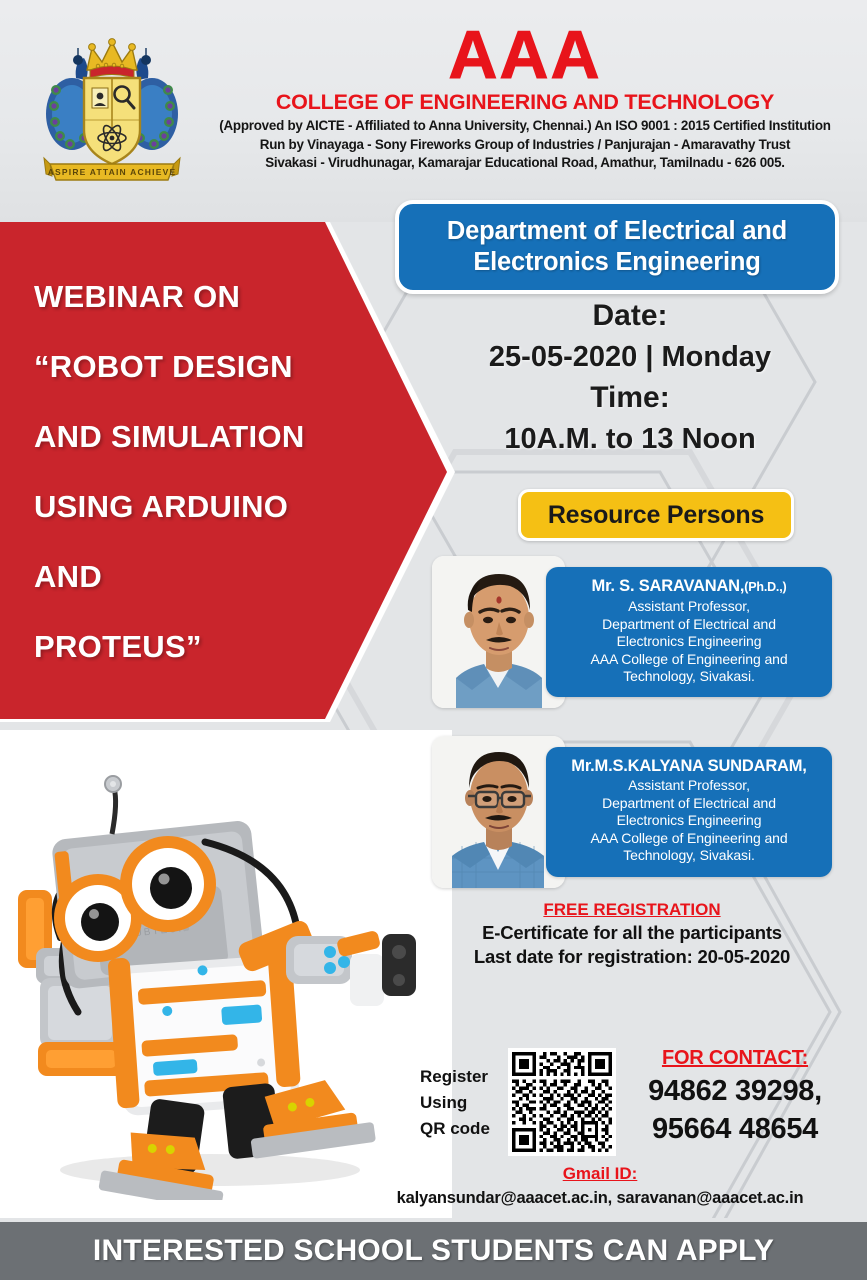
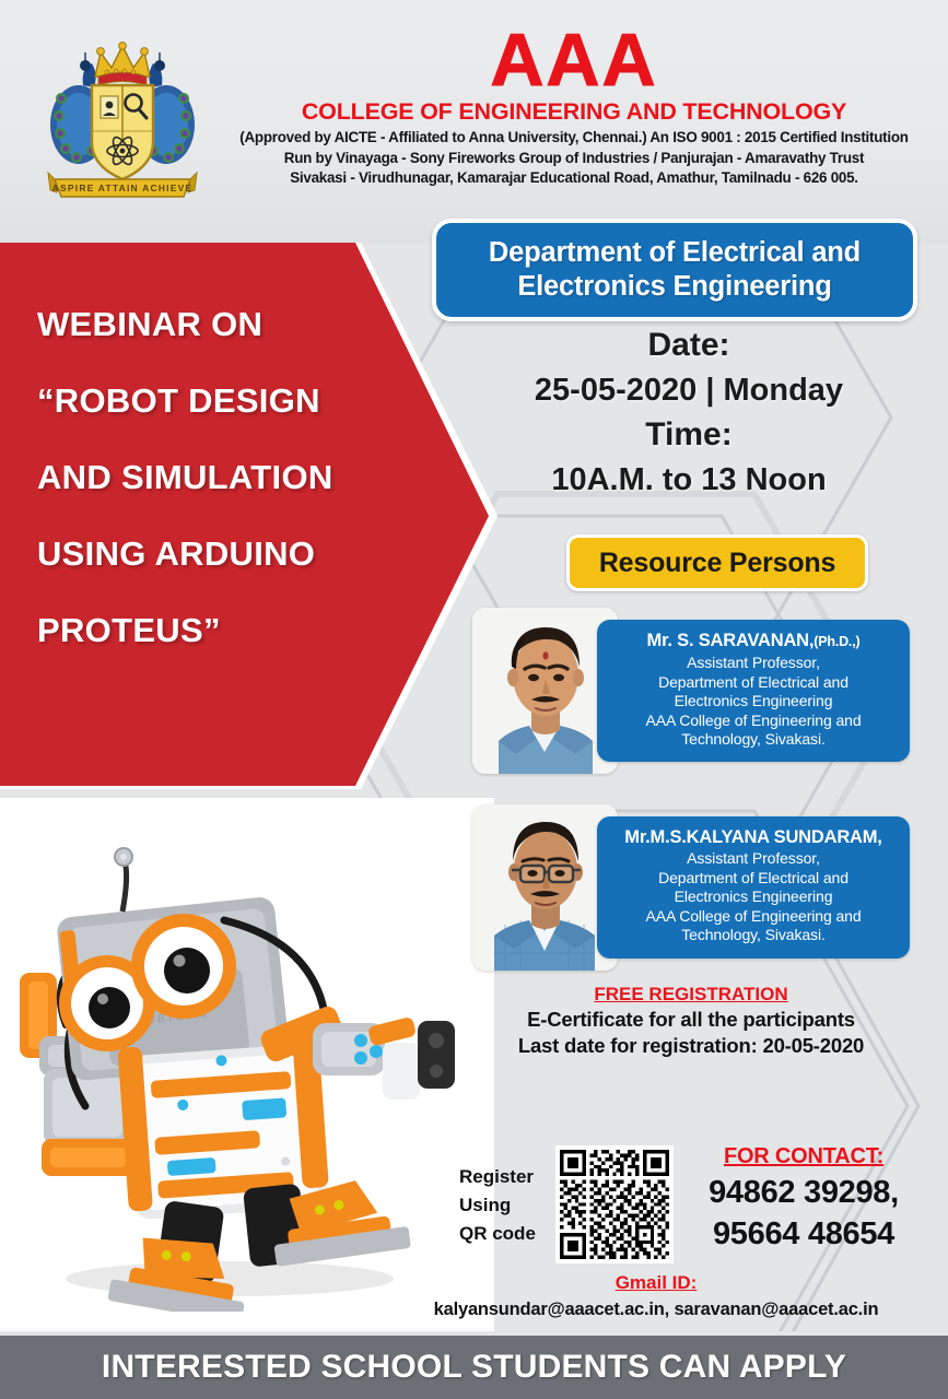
  ASPIRE ATTAIN ACHIEVE
  AAA
  COLLEGE OF ENGINEERING AND TECHNOLOGY
  (Approved by AICTE - Affiliated to Anna University, Chennai.) An ISO 9001 : 2015 Certified Institution
  Run by Vinayaga - Sony Fireworks Group of Industries / Panjurajan - Amaravathy Trust
  Sivakasi - Virudhunagar, Kamarajar Educational Road, Amathur, Tamilnadu - 626 005.
  WEBINAR ON
  “ROBOT DESIGN
  AND SIMULATION
  USING ARDUINO
- AND
  PROTEUS”
  Department of Electrical and Electronics Engineering
  Date:
  25-05-2020 | Monday
  Time:
  10A.M. to 13 Noon
  Resource Persons
  Mr. S. SARAVANAN,(Ph.D.,)
  Assistant Professor,
  Department of Electrical and
  Electronics Engineering
  AAA College of Engineering and
  Technology, Sivakasi.
  Mr.M.S.KALYANA SUNDARAM,
  Assistant Professor,
  Department of Electrical and
  Electronics Engineering
  AAA College of Engineering and
  Technology, Sivakasi.
  FREE REGISTRATION
  E-Certificate for all the participants
  Last date for registration: 20-05-2020
  Register
  Using
  QR code
  FOR CONTACT:
  94862 39298,
  95664 48654
  Gmail ID:
  kalyansundar@aaacet.ac.in, saravanan@aaacet.ac.in
  INTERESTED SCHOOL STUDENTS CAN APPLY
